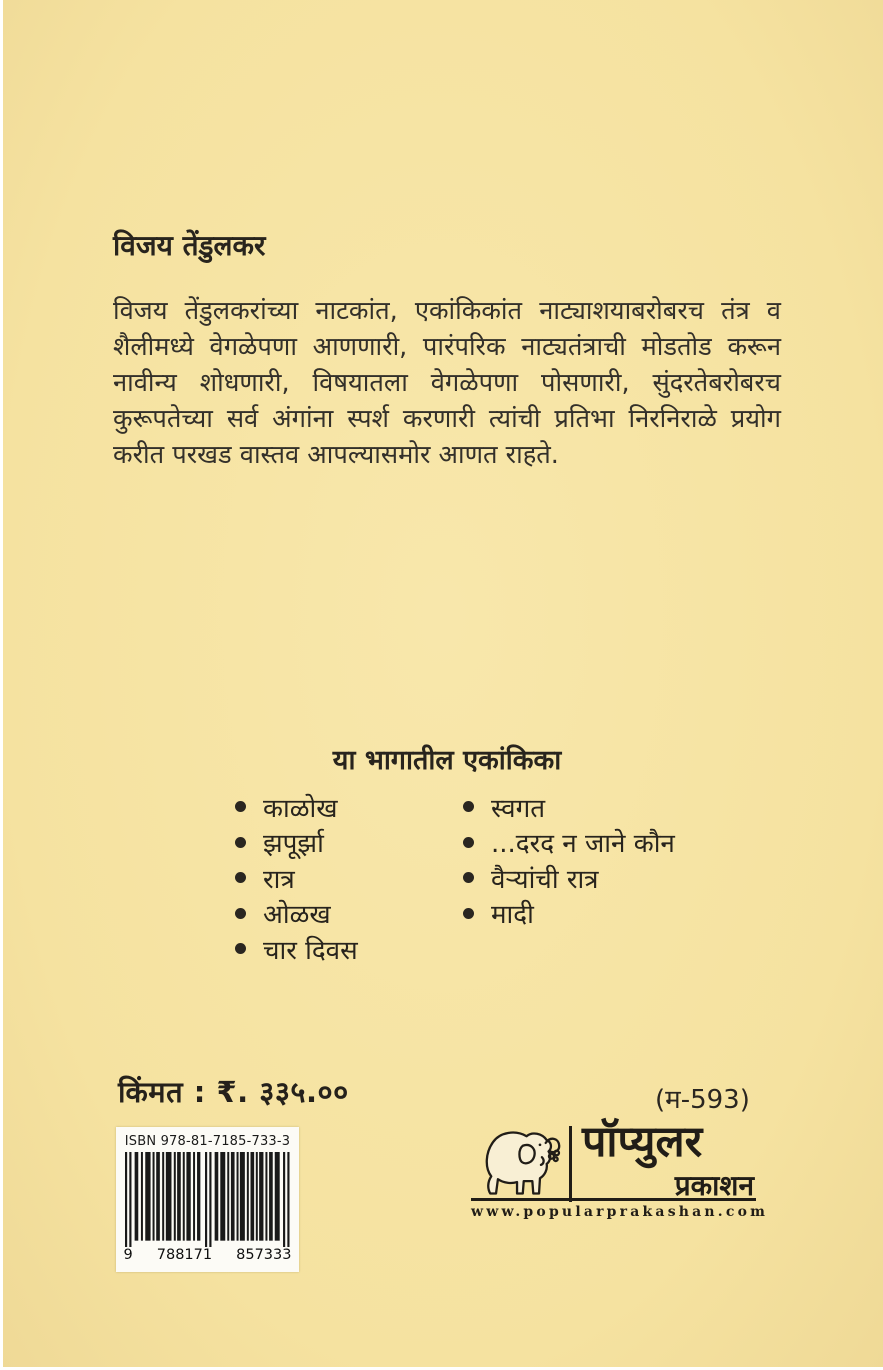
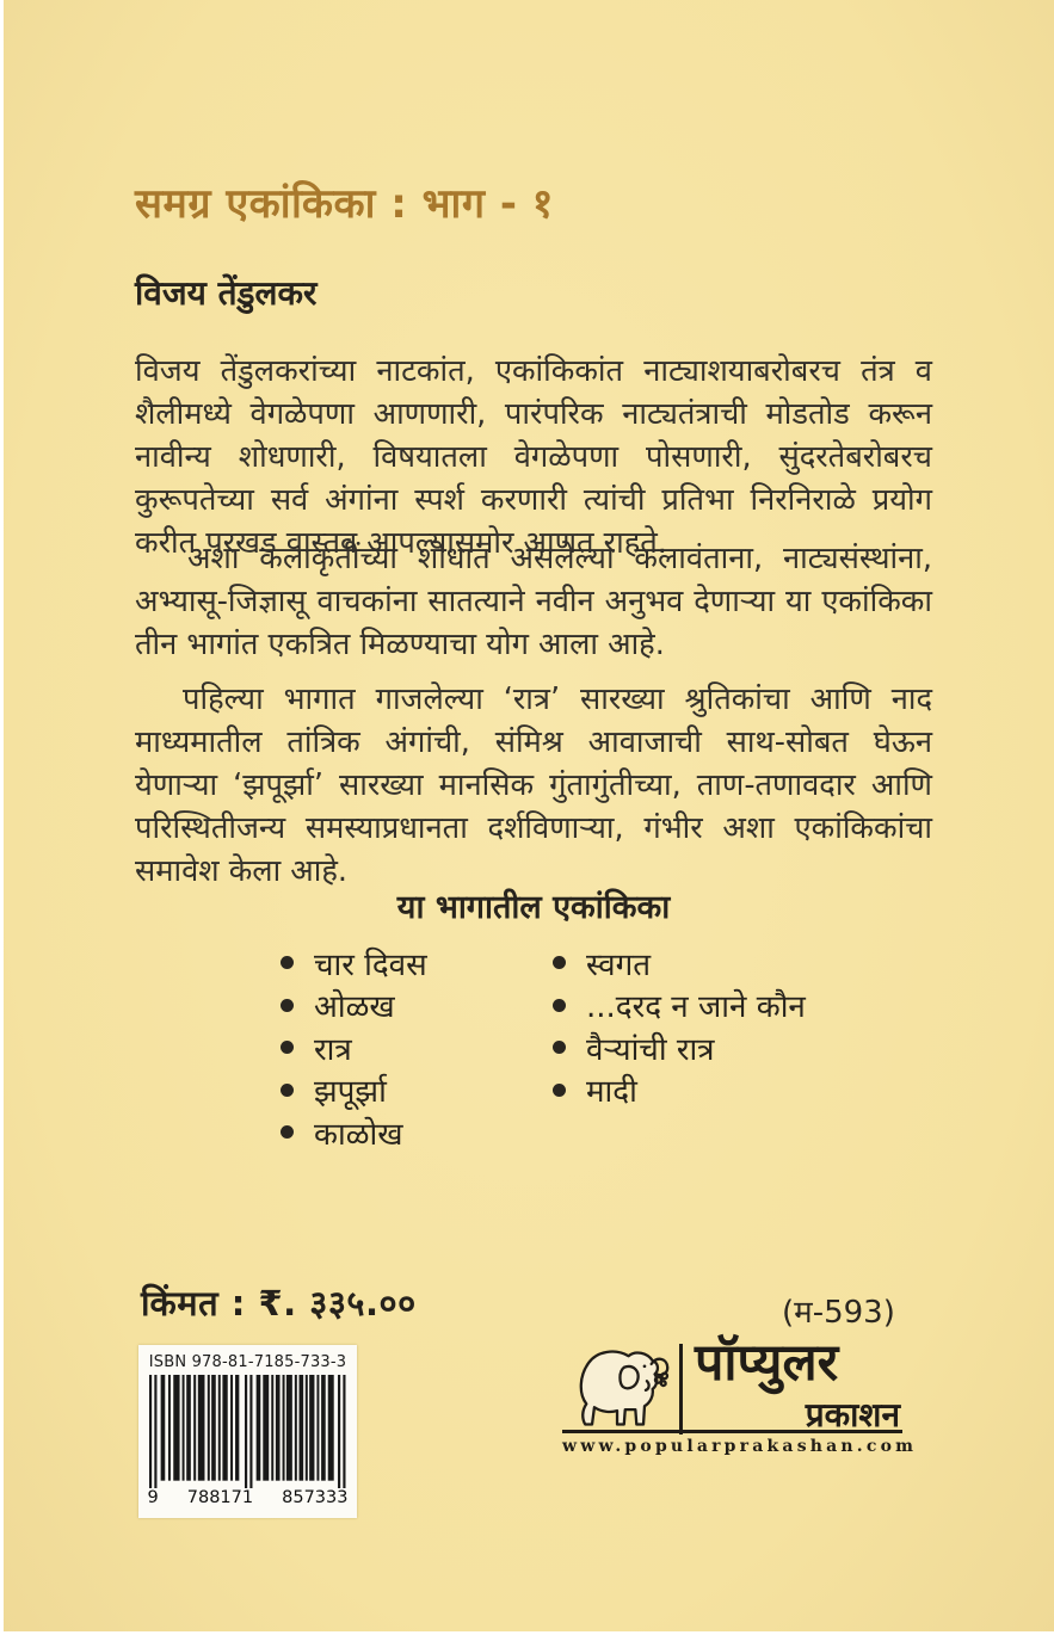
+ समग्र एकांकिका : भाग - १
  विजय तेंडुलकर
  विजय तेंडुलकरांच्या नाटकांत, एकांकिकांत नाट्याशयाबरोबरच तंत्र व शैलीमध्ये वेगळेपणा आणणारी, पारंपरिक नाट्यतंत्राची मोडतोड करून नावीन्य शोधणारी, विषयातला वेगळेपणा पोसणारी, सुंदरतेबरोबरच कुरूपतेच्या सर्व अंगांना स्पर्श करणारी त्यांची प्रतिभा निरनिराळे प्रयोग करीत परखड वास्तव आपल्यासमोर आणत राहते.
+ अशा कलाकृतींच्या शोधात असलेल्या कलावंताना, नाट्यसंस्थांना, अभ्यासू-जिज्ञासू वाचकांना सातत्याने नवीन अनुभव देणाऱ्या या एकांकिका तीन भागांत एकत्रित मिळण्याचा योग आला आहे.
+ पहिल्या भागात गाजलेल्या ‘रात्र’ सारख्या श्रुतिकांचा आणि नाद माध्यमातील तांत्रिक अंगांची, संमिश्र आवाजाची साथ-सोबत घेऊन येणाऱ्या ‘झपूर्झा’ सारख्या मानसिक गुंतागुंतीच्या, ताण-तणावदार आणि परिस्थितीजन्य समस्याप्रधानता दर्शविणाऱ्या, गंभीर अशा एकांकिकांचा समावेश केला आहे.
  या भागातील एकांकिका
- काळोख
+ चार दिवस
- झपूर्झा
+ ओळख
  रात्र
- ओळख
+ झपूर्झा
- चार दिवस
+ काळोख
  स्वगत
  ...दरद न जाने कौन
  वैऱ्यांची रात्र
  मादी
  किंमत : ₹. ३३५.००
  (म-593)
  ISBN 978-81-7185-733-3
  9
  788171
  857333
  पॉप्युलर
  प्रकाशन
  www.popularprakashan.com
